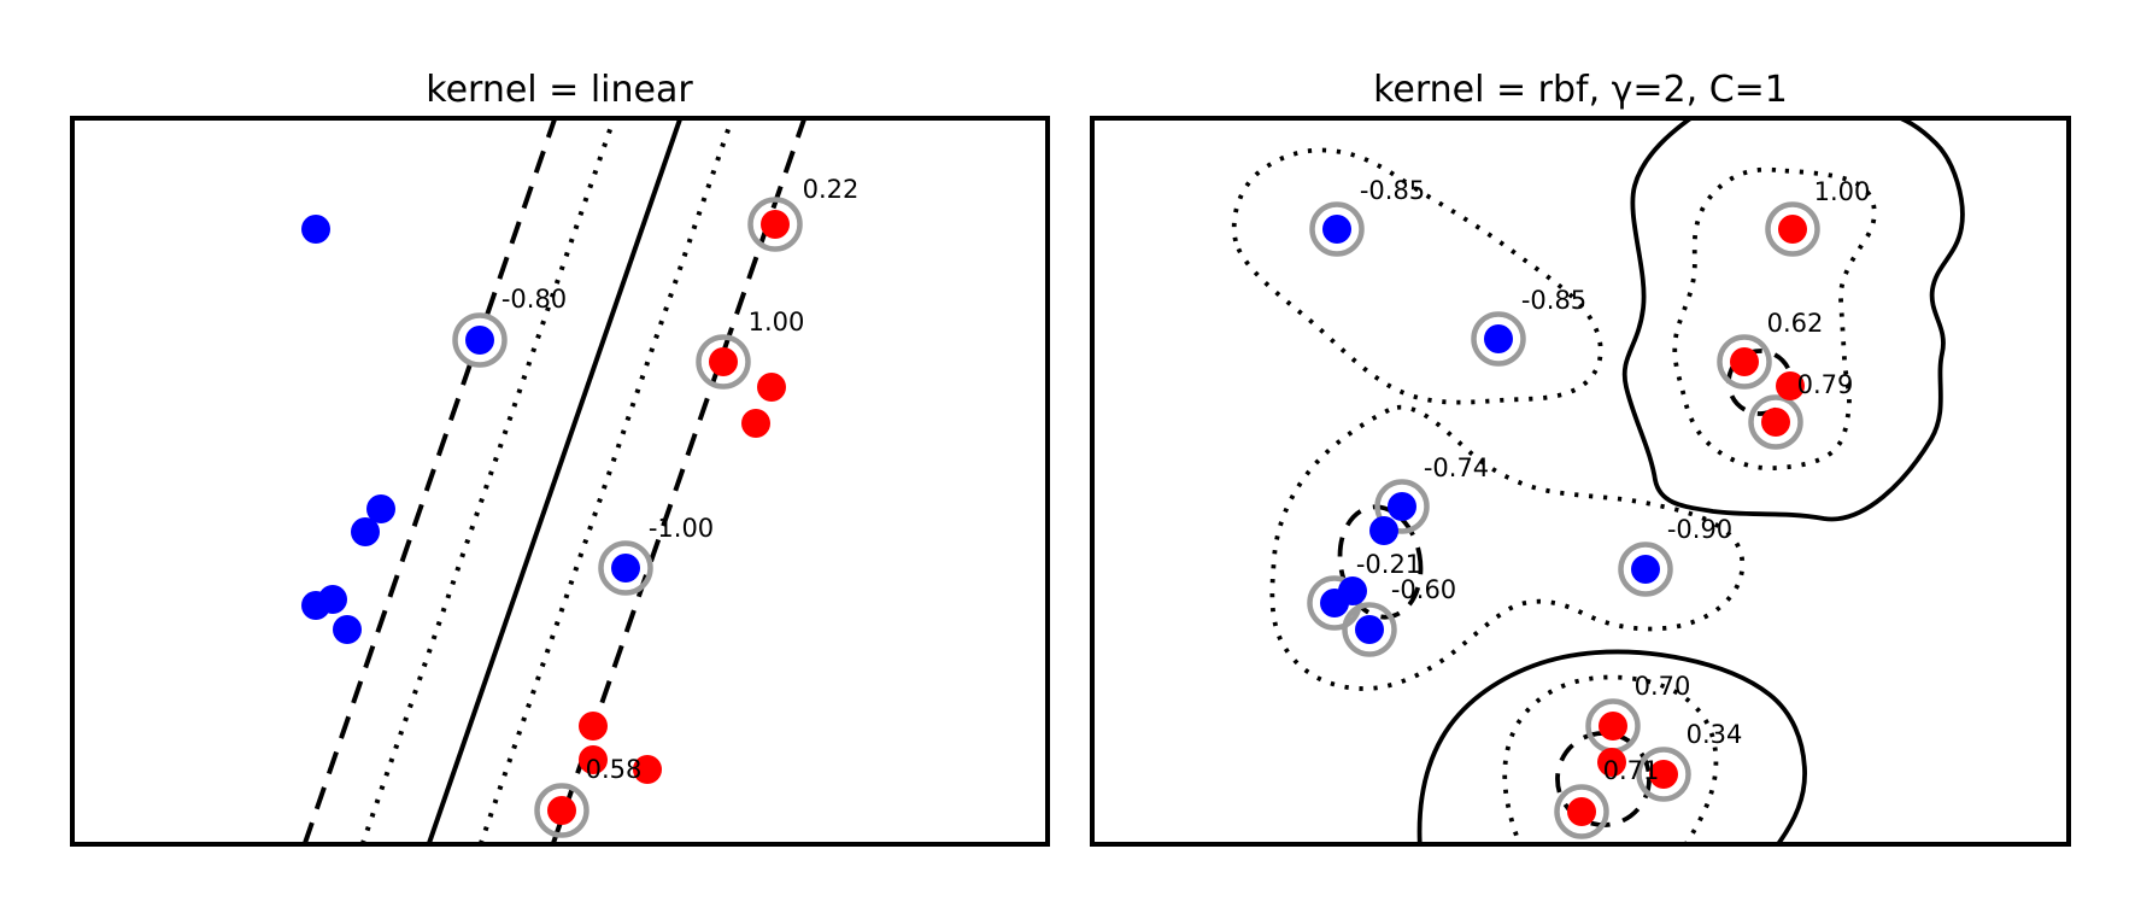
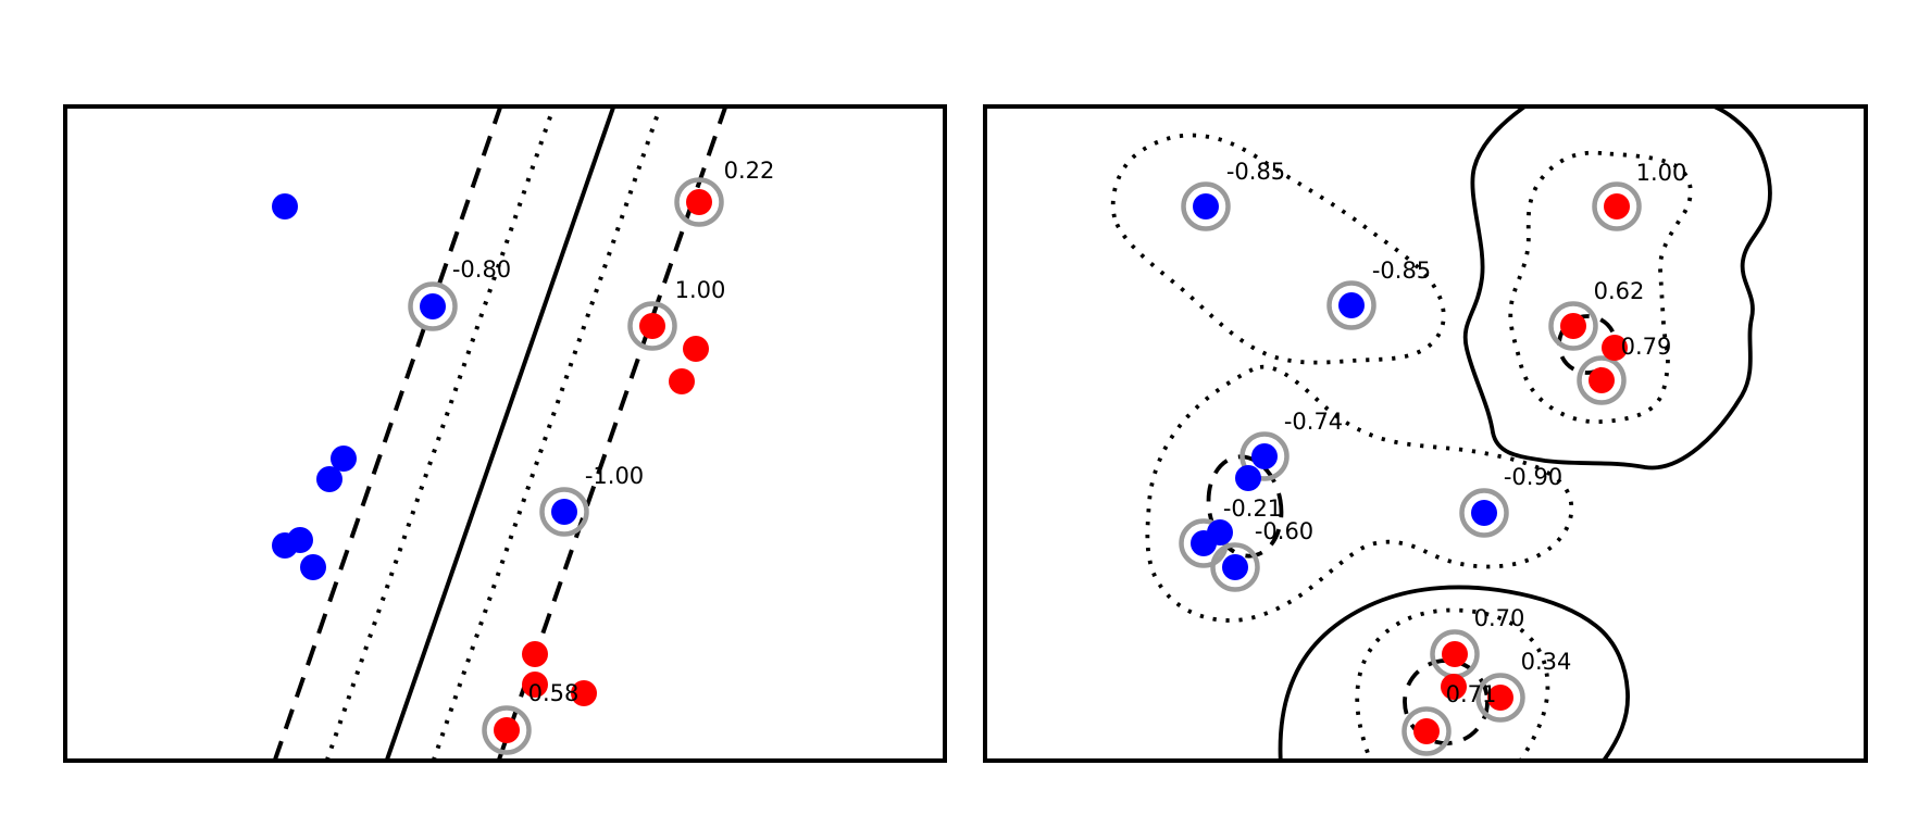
- kernel = linear
- kernel = rbf, γ=2, C=1
  -0.80
  -1.00
  0.22
  1.00
  0.58
  -0.85
  -0.85
  -0.74
  -0.21
  -0.60
  -0.90
  1.00
  0.62
  0.79
  0.70
  0.34
  0.71
